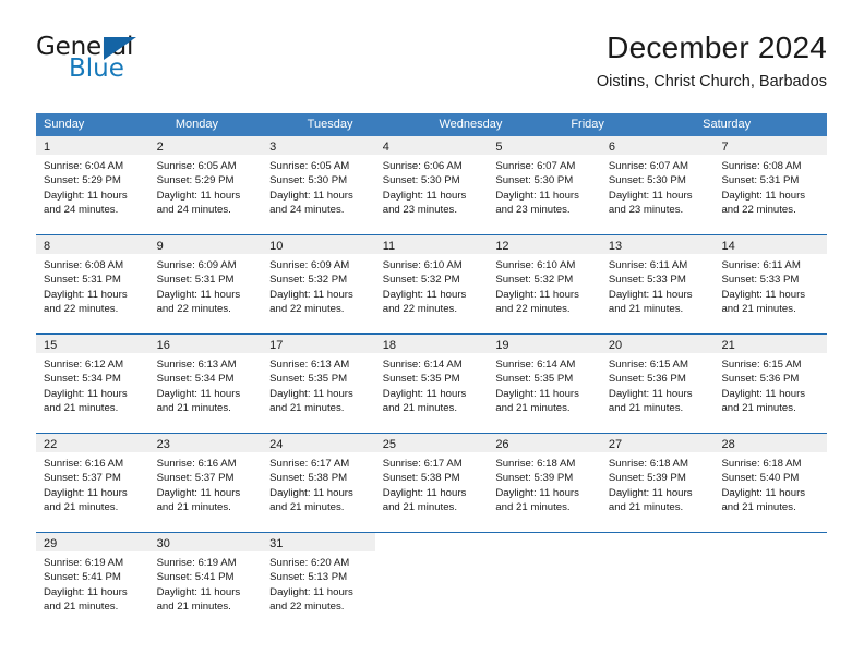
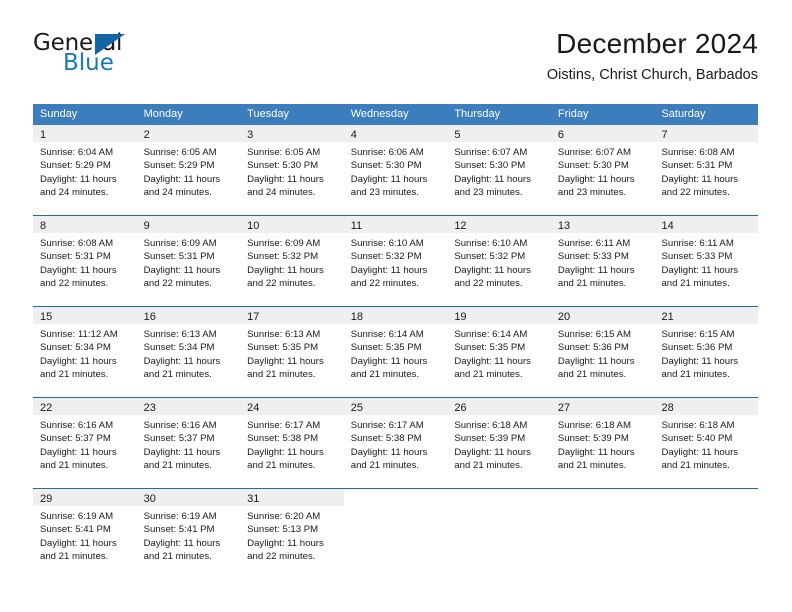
  General
  Blue
  December 2024
  Oistins, Christ Church, Barbados
  Sunday
  Monday
  Tuesday
  Wednesday
+ Thursday
  Friday
  Saturday
  1
  Sunrise: 6:04 AM
  Sunset: 5:29 PM
  Daylight: 11 hours and 24 minutes.
  2
  Sunrise: 6:05 AM
  Sunset: 5:29 PM
  Daylight: 11 hours and 24 minutes.
  3
  Sunrise: 6:05 AM
  Sunset: 5:30 PM
  Daylight: 11 hours and 24 minutes.
  4
  Sunrise: 6:06 AM
  Sunset: 5:30 PM
  Daylight: 11 hours and 23 minutes.
  5
  Sunrise: 6:07 AM
  Sunset: 5:30 PM
  Daylight: 11 hours and 23 minutes.
  6
  Sunrise: 6:07 AM
  Sunset: 5:30 PM
  Daylight: 11 hours and 23 minutes.
  7
  Sunrise: 6:08 AM
  Sunset: 5:31 PM
  Daylight: 11 hours and 22 minutes.
  8
  Sunrise: 6:08 AM
  Sunset: 5:31 PM
  Daylight: 11 hours and 22 minutes.
  9
  Sunrise: 6:09 AM
  Sunset: 5:31 PM
  Daylight: 11 hours and 22 minutes.
  10
  Sunrise: 6:09 AM
  Sunset: 5:32 PM
  Daylight: 11 hours and 22 minutes.
  11
  Sunrise: 6:10 AM
  Sunset: 5:32 PM
  Daylight: 11 hours and 22 minutes.
  12
  Sunrise: 6:10 AM
  Sunset: 5:32 PM
  Daylight: 11 hours and 22 minutes.
  13
  Sunrise: 6:11 AM
  Sunset: 5:33 PM
  Daylight: 11 hours and 21 minutes.
  14
  Sunrise: 6:11 AM
  Sunset: 5:33 PM
  Daylight: 11 hours and 21 minutes.
  15
- Sunrise: 6:12 AM
+ Sunrise: 11:12 AM
  Sunset: 5:34 PM
  Daylight: 11 hours and 21 minutes.
  16
  Sunrise: 6:13 AM
  Sunset: 5:34 PM
  Daylight: 11 hours and 21 minutes.
  17
  Sunrise: 6:13 AM
  Sunset: 5:35 PM
  Daylight: 11 hours and 21 minutes.
  18
  Sunrise: 6:14 AM
  Sunset: 5:35 PM
  Daylight: 11 hours and 21 minutes.
  19
  Sunrise: 6:14 AM
  Sunset: 5:35 PM
  Daylight: 11 hours and 21 minutes.
  20
  Sunrise: 6:15 AM
  Sunset: 5:36 PM
  Daylight: 11 hours and 21 minutes.
  21
  Sunrise: 6:15 AM
  Sunset: 5:36 PM
  Daylight: 11 hours and 21 minutes.
  22
  Sunrise: 6:16 AM
  Sunset: 5:37 PM
  Daylight: 11 hours and 21 minutes.
  23
  Sunrise: 6:16 AM
  Sunset: 5:37 PM
  Daylight: 11 hours and 21 minutes.
  24
  Sunrise: 6:17 AM
  Sunset: 5:38 PM
  Daylight: 11 hours and 21 minutes.
  25
  Sunrise: 6:17 AM
  Sunset: 5:38 PM
  Daylight: 11 hours and 21 minutes.
  26
  Sunrise: 6:18 AM
  Sunset: 5:39 PM
  Daylight: 11 hours and 21 minutes.
  27
  Sunrise: 6:18 AM
  Sunset: 5:39 PM
  Daylight: 11 hours and 21 minutes.
  28
  Sunrise: 6:18 AM
  Sunset: 5:40 PM
  Daylight: 11 hours and 21 minutes.
  29
  Sunrise: 6:19 AM
  Sunset: 5:41 PM
  Daylight: 11 hours and 21 minutes.
  30
  Sunrise: 6:19 AM
  Sunset: 5:41 PM
  Daylight: 11 hours and 21 minutes.
  31
  Sunrise: 6:20 AM
  Sunset: 5:13 PM
  Daylight: 11 hours and 22 minutes.
